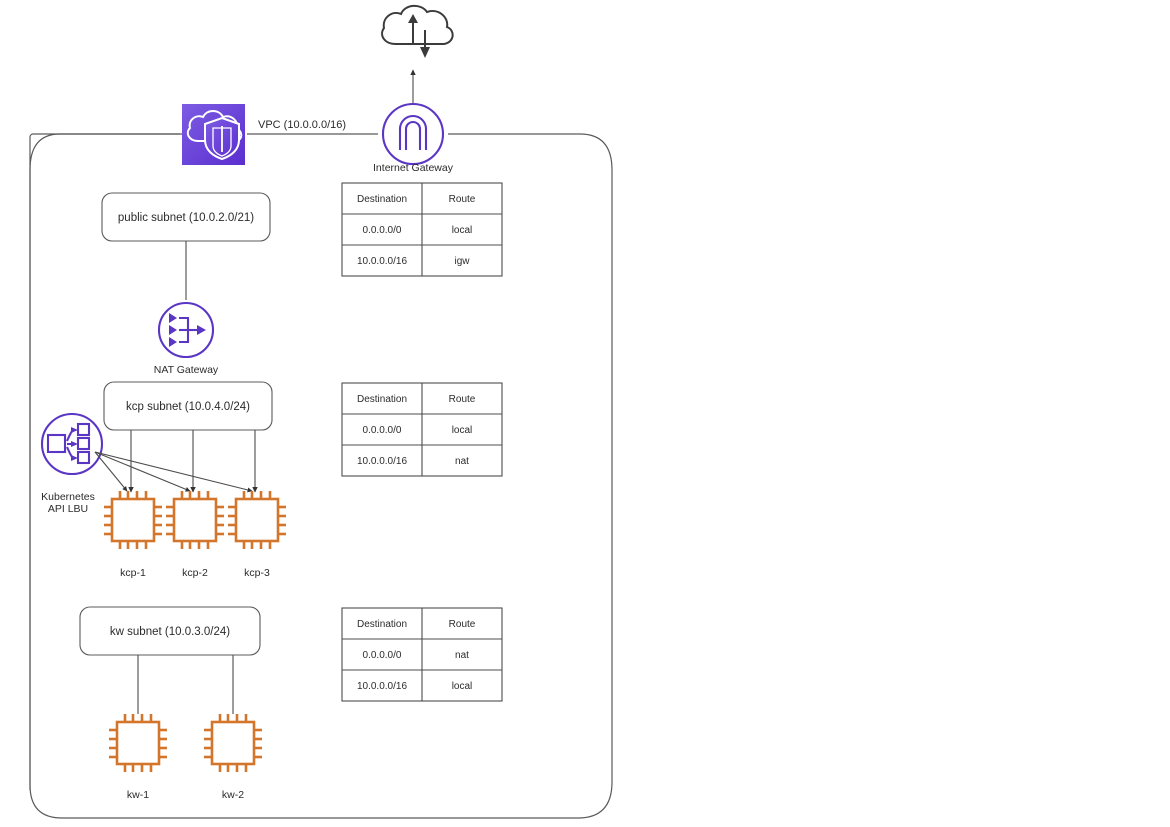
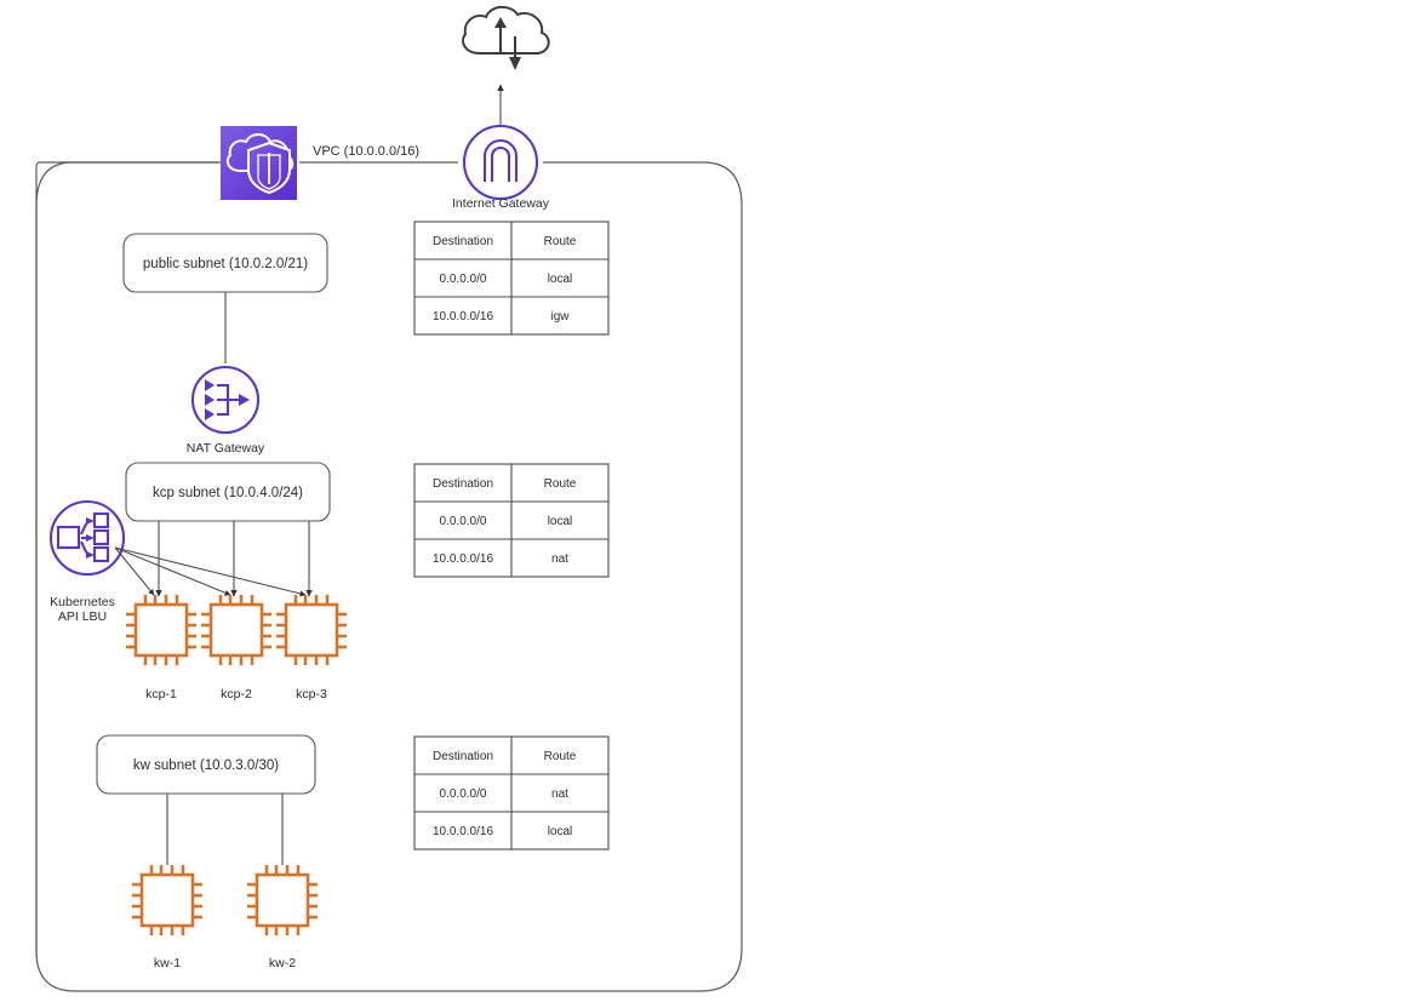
  VPC (10.0.0.0/16)
  Internet Gateway
  public subnet (10.0.2.0/21)
  Destination
  Route
  0.0.0.0/0
  local
  10.0.0.0/16
  igw
  NAT Gateway
  kcp subnet (10.0.4.0/24)
  Destination
  Route
  0.0.0.0/0
  local
  10.0.0.0/16
  nat
  Kubernetes
  API LBU
  kcp-1
  kcp-2
  kcp-3
- kw subnet (10.0.3.0/24)
+ kw subnet (10.0.3.0/30)
  Destination
  Route
  0.0.0.0/0
  nat
  10.0.0.0/16
  local
  kw-1
  kw-2
